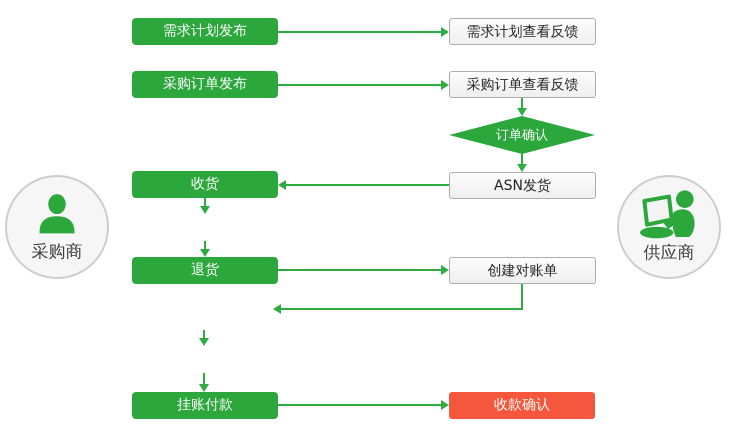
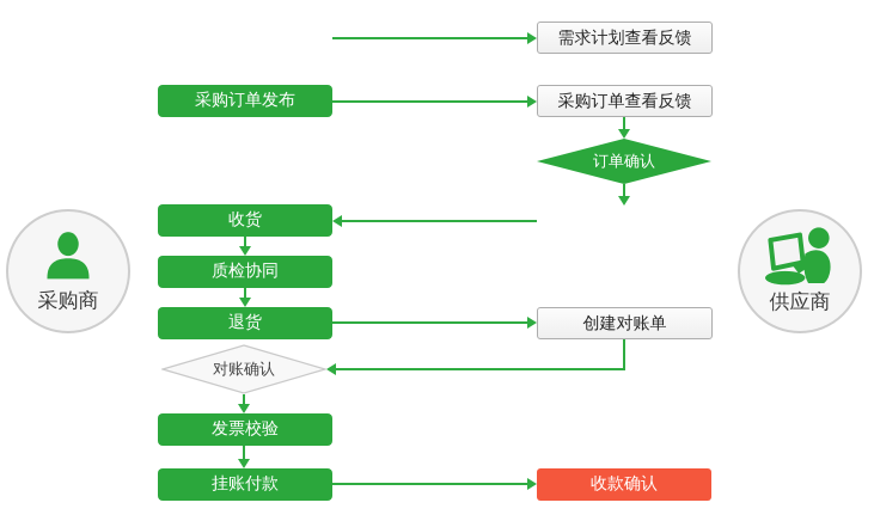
- 需求计划发布
  采购订单发布
  收货
+ 质检协同
  退货
+ 发票校验
  挂账付款
+ 对账确认
  需求计划查看反馈
  采购订单查看反馈
- ASN发货
  创建对账单
  收款确认
  订单确认
  采购商
  供应商
